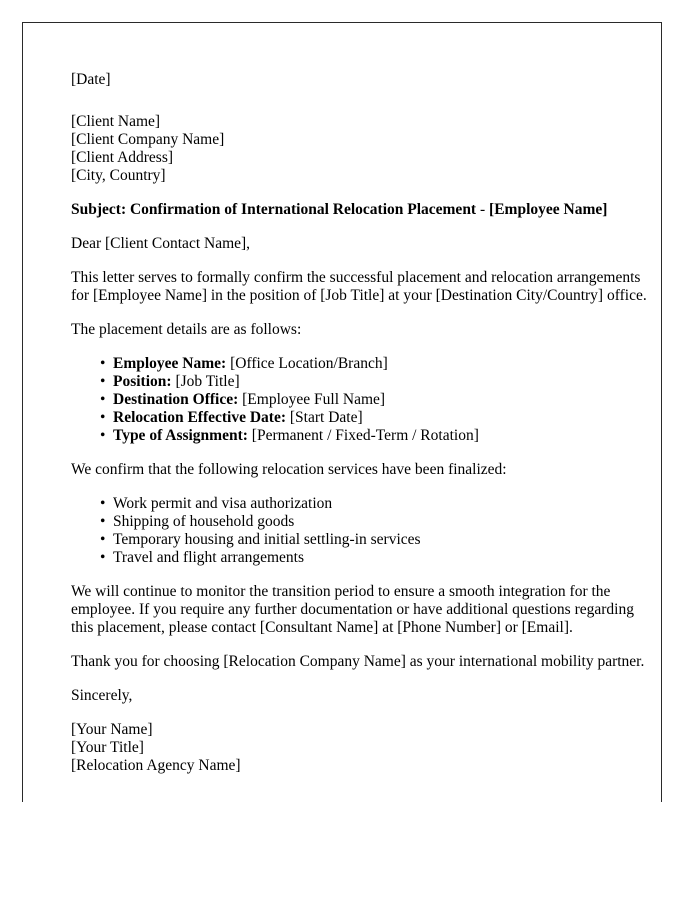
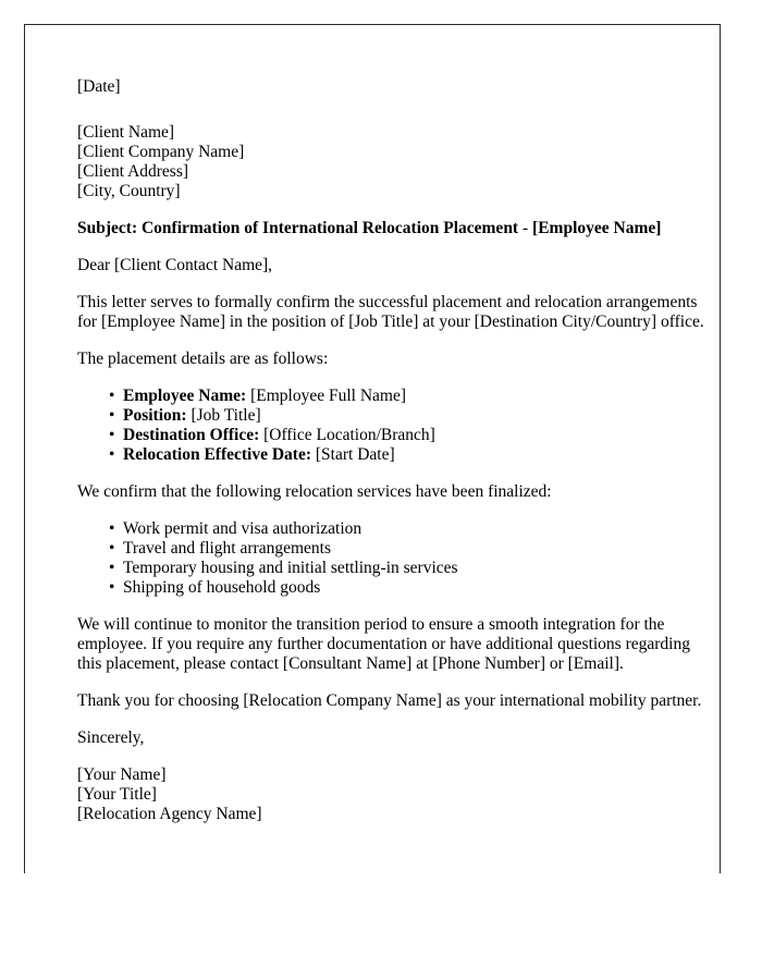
  [Date]
  [Client Name]
  [Client Company Name]
  [Client Address]
  [City, Country]
  Subject: Confirmation of International Relocation Placement - [Employee Name]
  Dear [Client Contact Name],
  This letter serves to formally confirm the successful placement and relocation arrangements for [Employee Name] in the position of [Job Title] at your [Destination City/Country] office.
  The placement details are as follows:
- Employee Name: [Office Location/Branch]
+ Employee Name: [Employee Full Name]
  Position: [Job Title]
- Destination Office: [Employee Full Name]
+ Destination Office: [Office Location/Branch]
  Relocation Effective Date: [Start Date]
- Type of Assignment: [Permanent / Fixed-Term / Rotation]
  We confirm that the following relocation services have been finalized:
  Work permit and visa authorization
- Shipping of household goods
+ Travel and flight arrangements
  Temporary housing and initial settling-in services
- Travel and flight arrangements
+ Shipping of household goods
  We will continue to monitor the transition period to ensure a smooth integration for the employee. If you require any further documentation or have additional questions regarding this placement, please contact [Consultant Name] at [Phone Number] or [Email].
  Thank you for choosing [Relocation Company Name] as your international mobility partner.
  Sincerely,
  [Your Name]
  [Your Title]
  [Relocation Agency Name]
